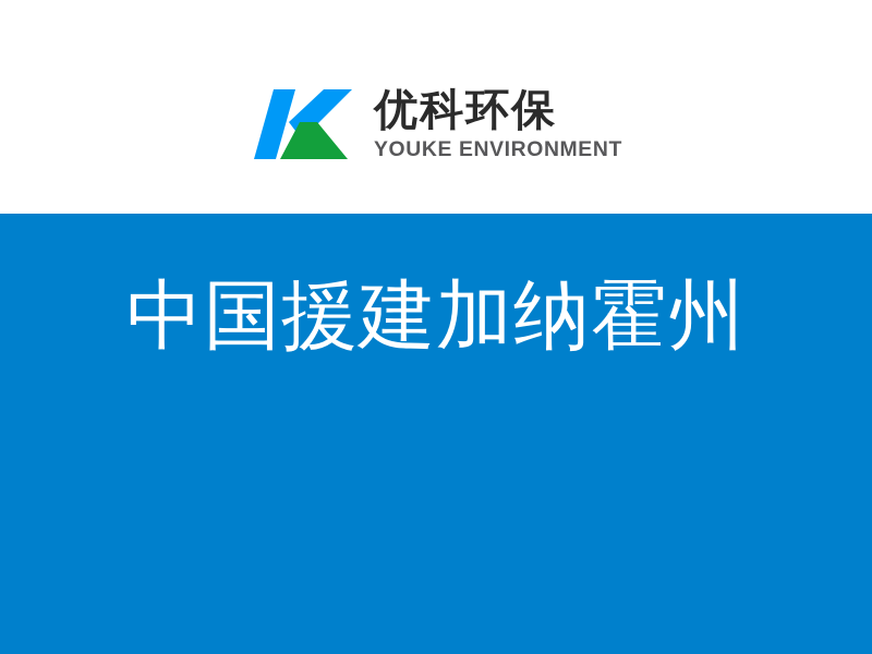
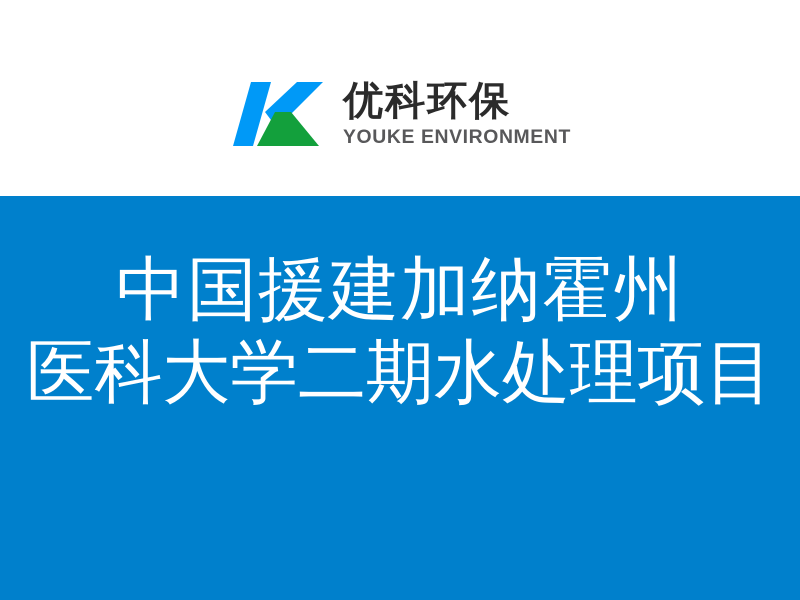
  优科环保
  YOUKE ENVIRONMENT
  中国援建加纳霍州
+ 医科大学二期水处理项目
